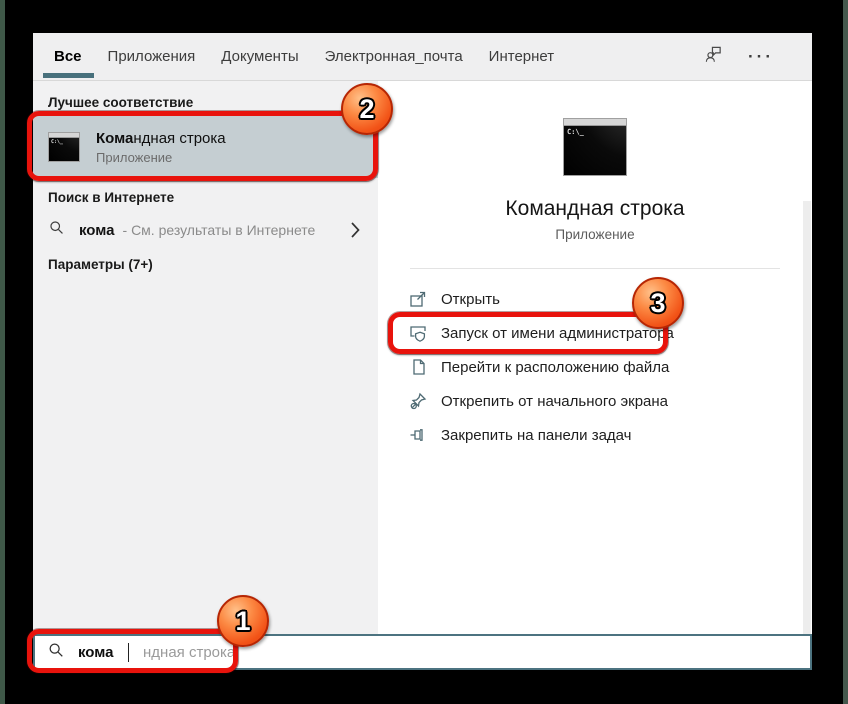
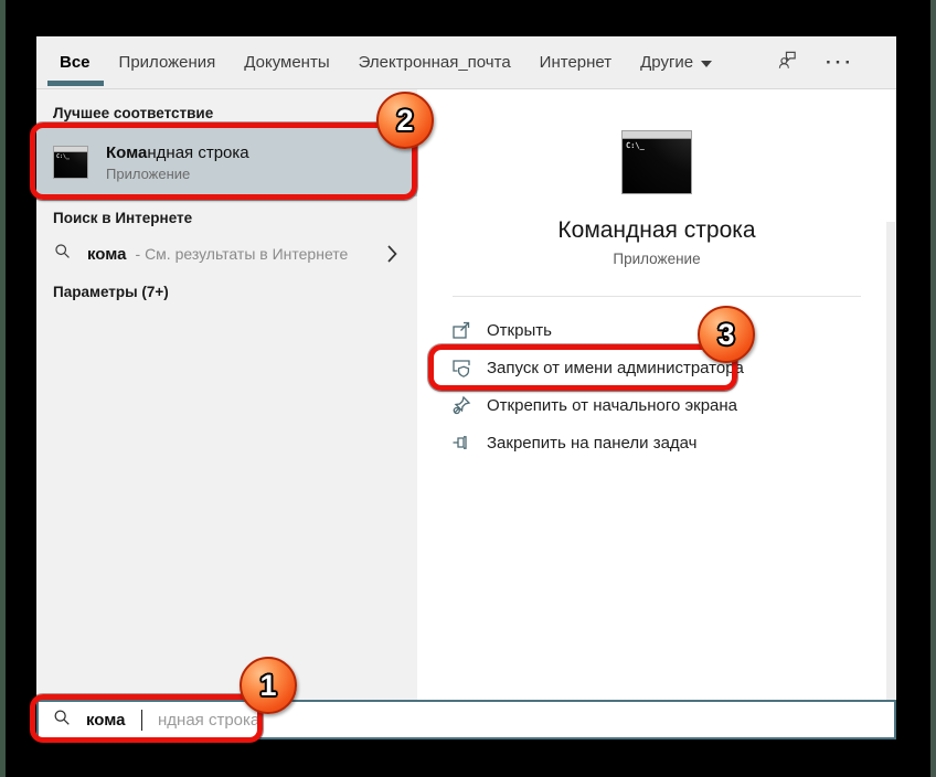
  Все
  Приложения
  Документы
  Электронная_почта
  Интернет
+ Другие
  ···
  Лучшее соответствие
  Командная строка
  Приложение
  Поиск в Интернете
  кома
  - См. результаты в Интернете
  Параметры (7+)
  C:\_
  Командная строка
  Приложение
  Открыть
  Запуск от имени администратора
- Перейти к расположению файла
  Открепить от начального экрана
  Закрепить на панели задач
  кома
  ндная строка
  1
  2
  3
